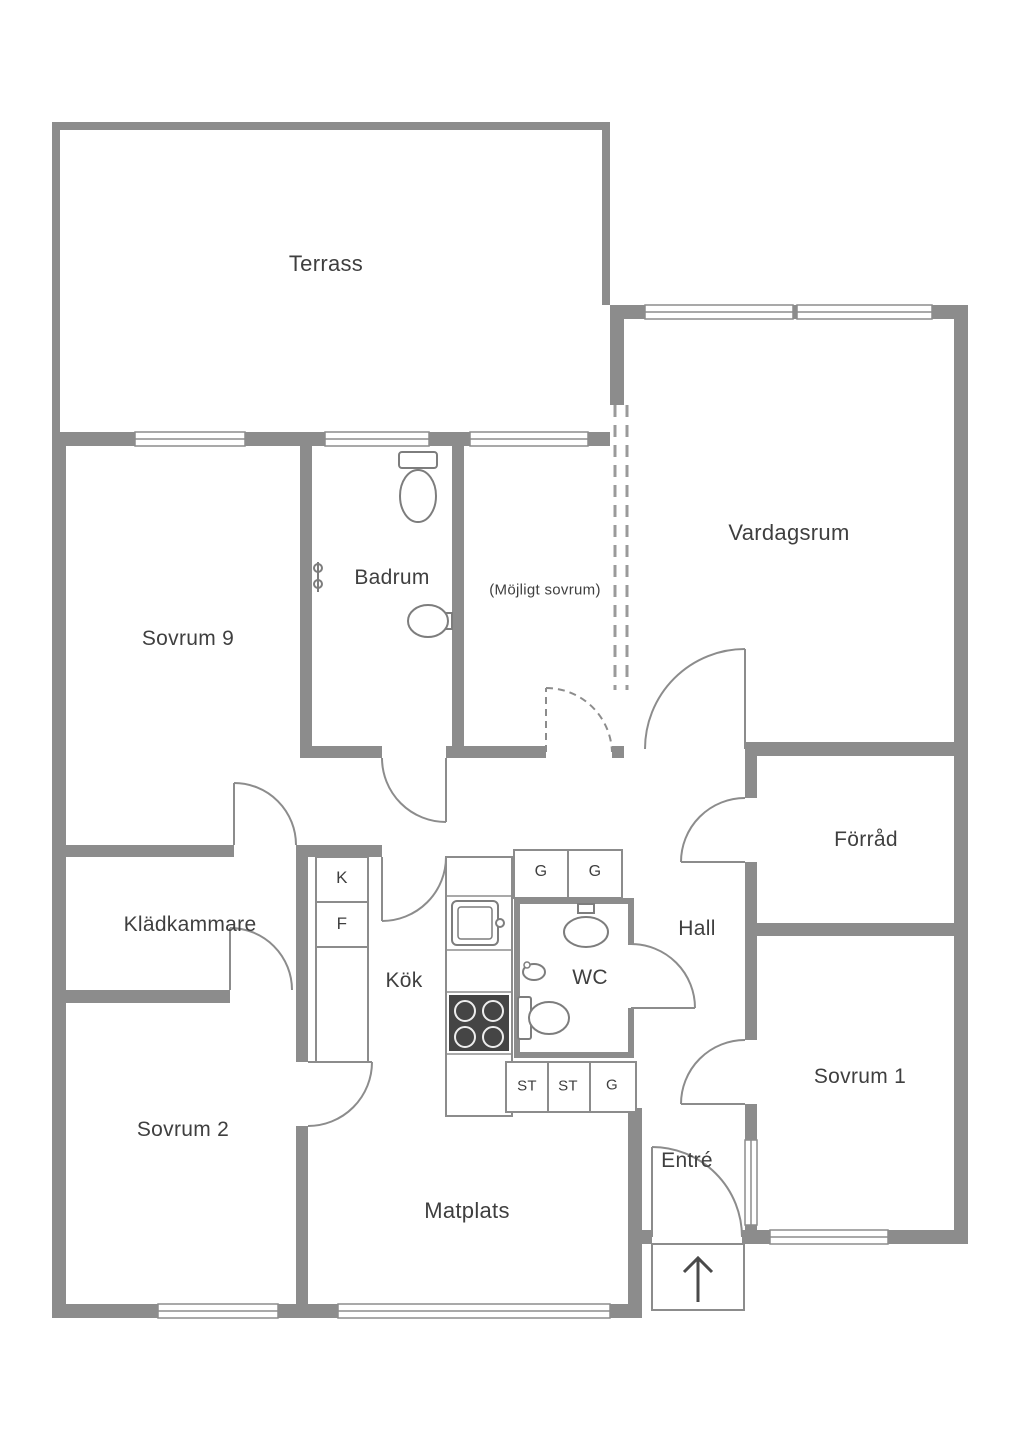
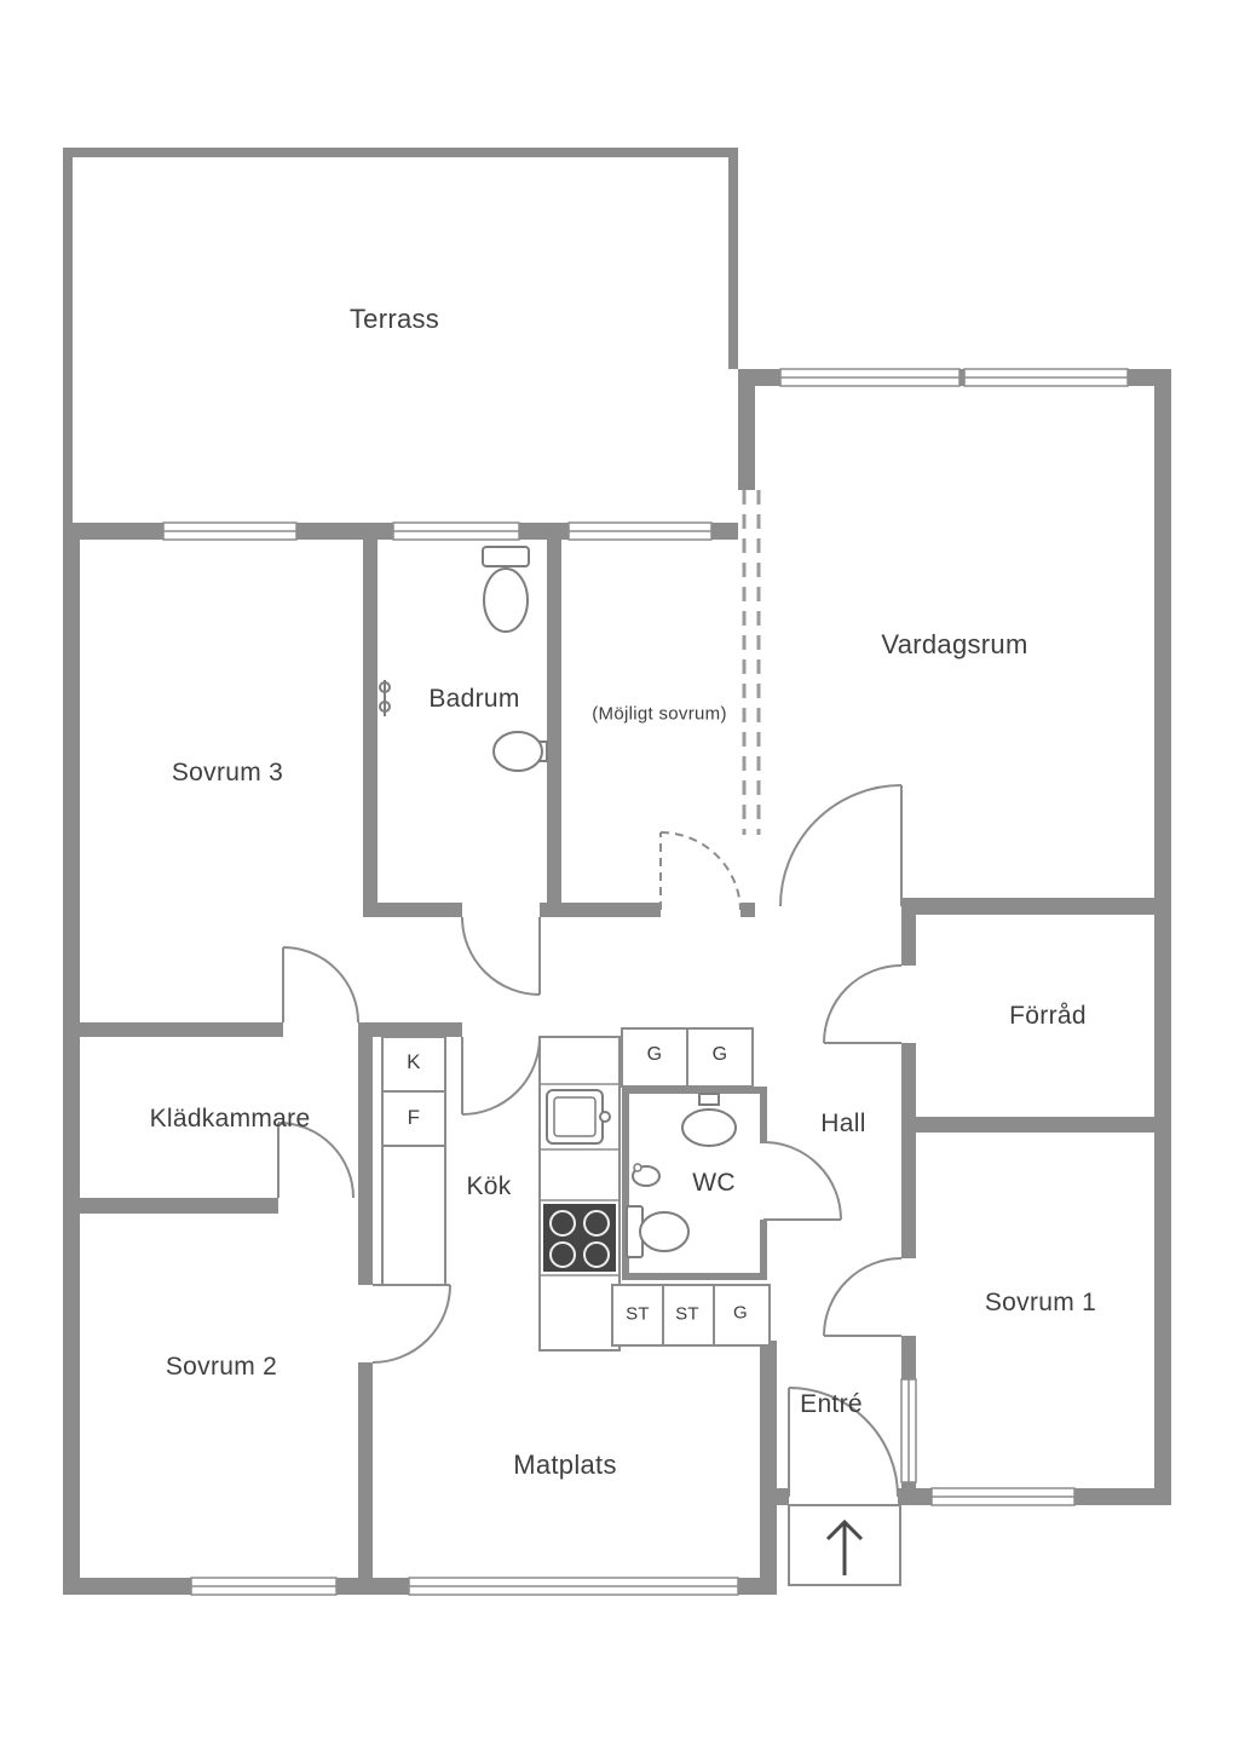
  Terrass
  Vardagsrum
- Sovrum 9
+ Sovrum 3
  Badrum
  (Möjligt sovrum)
  Klädkammare
  Kök
  WC
  Hall
  Förråd
  Sovrum 2
  Matplats
  Entré
  Sovrum 1
  K
  F
  G
  G
  ST
  ST
  G
